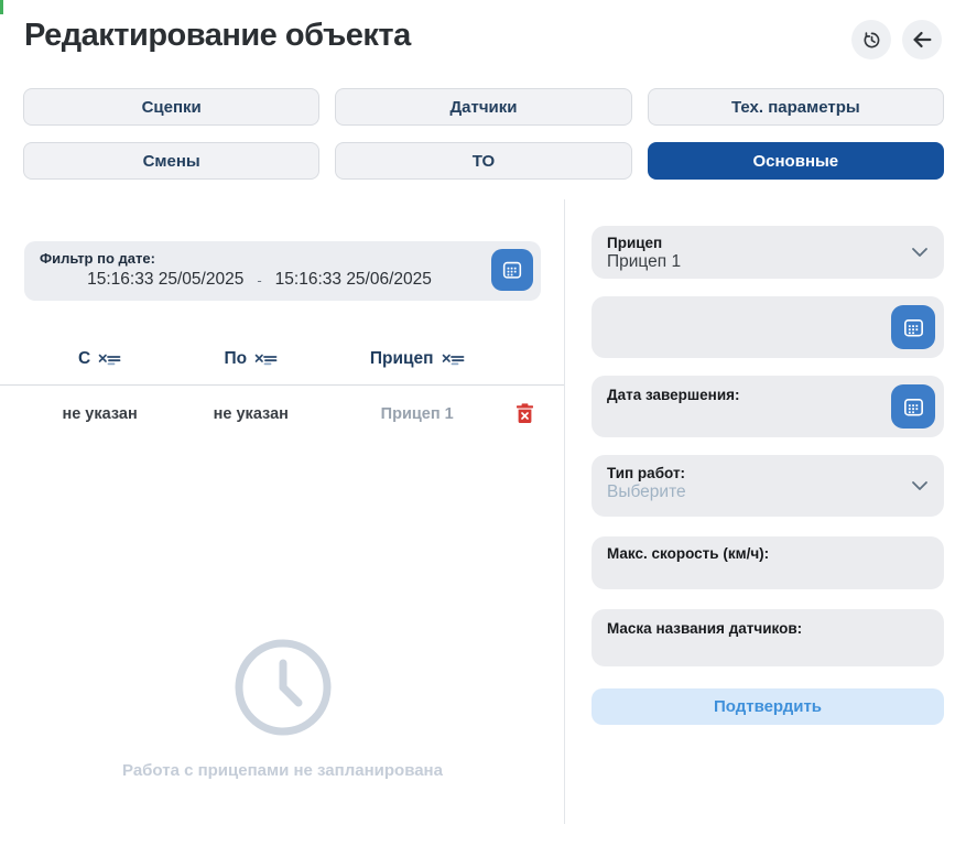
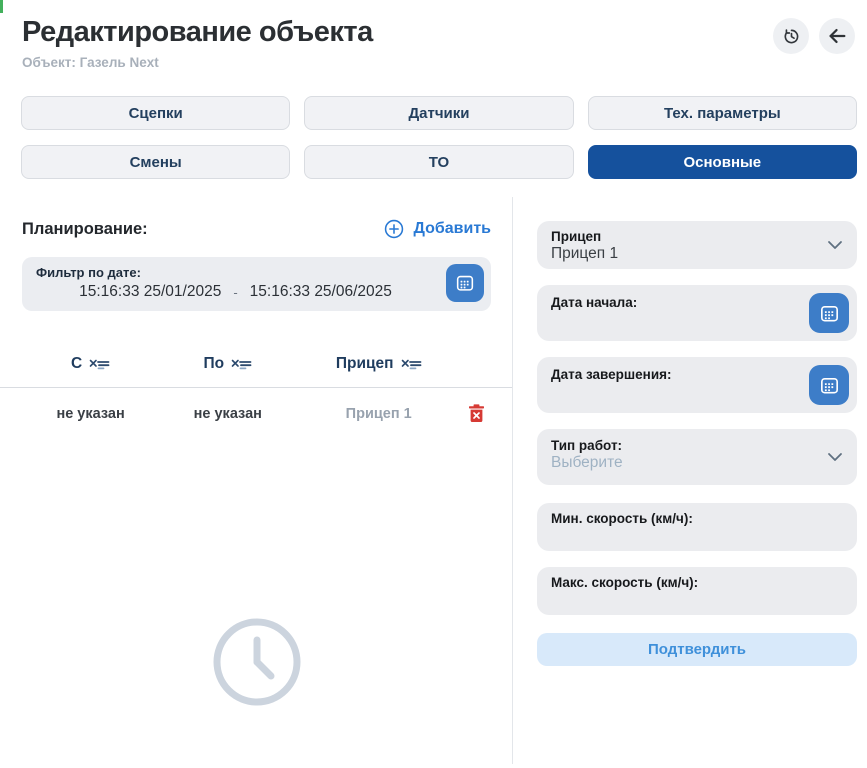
  Редактирование объекта
+ Объект: Газель Next
  Сцепки
  Датчики
  Тех. параметры
  Смены
  ТО
  Основные
+ Планирование:
+ Добавить
  Фильтр по дате:
- 15:16:33 25/05/2025
+ 15:16:33 25/01/2025
  -
  15:16:33 25/06/2025
  С
  По
  Прицеп
  не указан
  не указан
  Прицеп 1
- Работа с прицепами не запланирована
  Прицеп
  Прицеп 1
+ Дата начала:
  Дата завершения:
  Тип работ:
  Выберите
+ Мин. скорость (км/ч):
  Макс. скорость (км/ч):
- Маска названия датчиков:
  Подтвердить
